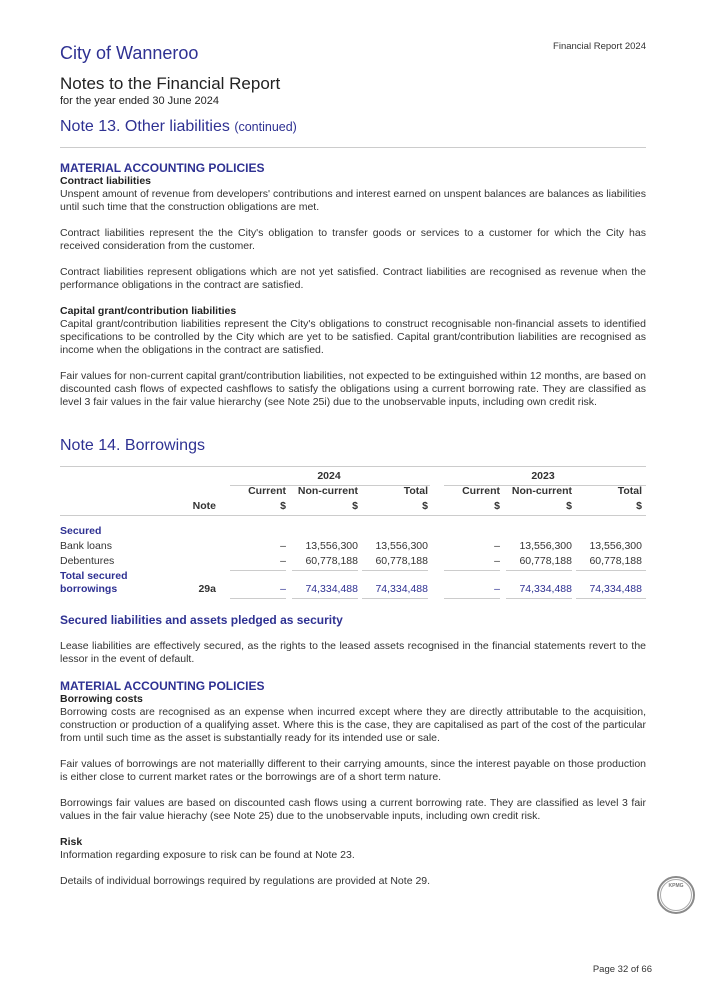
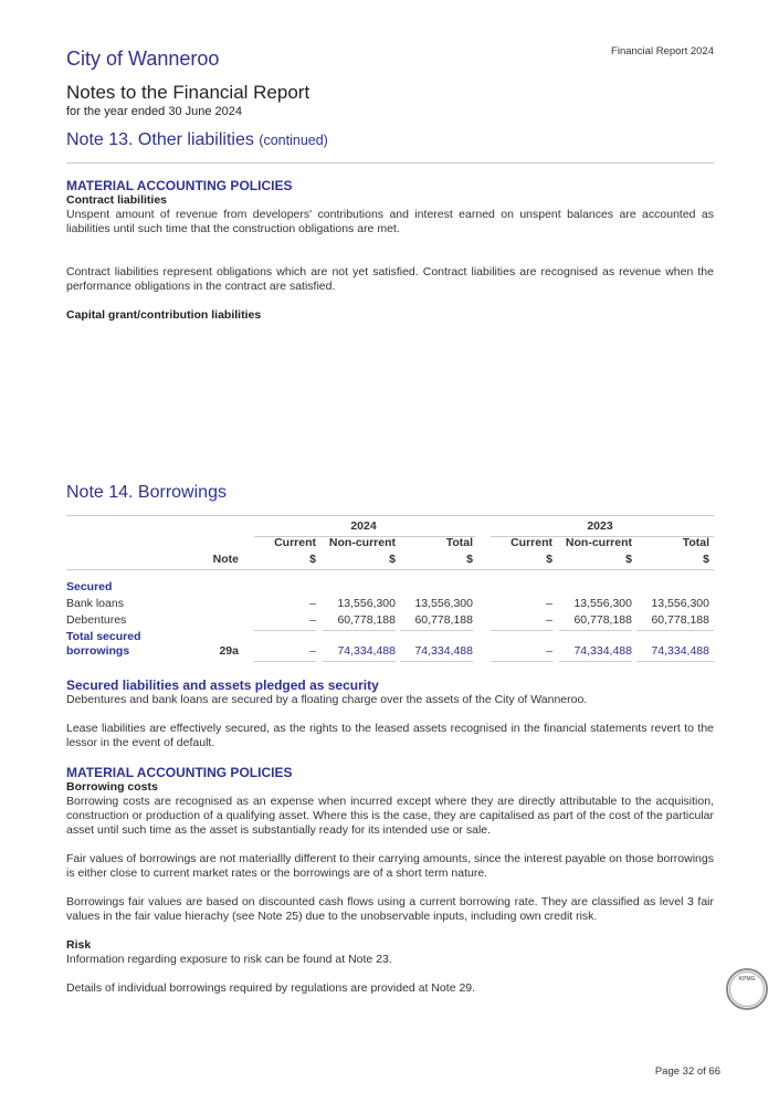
  Financial Report 2024
  City of Wanneroo
  Notes to the Financial Report
  for the year ended 30 June 2024
  Note 13. Other liabilities (continued)
  MATERIAL ACCOUNTING POLICIES
  Contract liabilities
- Unspent amount of revenue from developers' contributions and interest earned on unspent balances are balances as liabilities until such time that the construction obligations are met.
+ Unspent amount of revenue from developers' contributions and interest earned on unspent balances are accounted as liabilities until such time that the construction obligations are met.
- Contract liabilities represent the the City's obligation to transfer goods or services to a customer for which the City has received consideration from the customer.
  Contract liabilities represent obligations which are not yet satisfied. Contract liabilities are recognised as revenue when the performance obligations in the contract are satisfied.
  Capital grant/contribution liabilities
- Capital grant/contribution liabilities represent the City's obligations to construct recognisable non-financial assets to identified specifications to be controlled by the City which are yet to be satisfied. Capital grant/contribution liabilities are recognised as income when the obligations in the contract are satisfied.
- Fair values for non-current capital grant/contribution liabilities, not expected to be extinguished within 12 months, are based on discounted cash flows of expected cashflows to satisfy the obligations using a current borrowing rate. They are classified as level 3 fair values in the fair value hierarchy (see Note 25i) due to the unobservable inputs, including own credit risk.
  Note 14. Borrowings
  2024
  2023
  Current
  Non-current
  Total
  Current
  Non-current
  Total
  Note
  $
  $
  $
  $
  $
  $
  Secured
  Bank loans
  –
  13,556,300
  13,556,300
  –
  13,556,300
  13,556,300
  Debentures
  –
  60,778,188
  60,778,188
  –
  60,778,188
  60,778,188
  Total secured
  borrowings
  29a
  –
  74,334,488
  74,334,488
  –
  74,334,488
  74,334,488
  Secured liabilities and assets pledged as security
+ Debentures and bank loans are secured by a floating charge over the assets of the City of Wanneroo.
  Lease liabilities are effectively secured, as the rights to the leased assets recognised in the financial statements revert to the lessor in the event of default.
  MATERIAL ACCOUNTING POLICIES
  Borrowing costs
- Borrowing costs are recognised as an expense when incurred except where they are directly attributable to the acquisition, construction or production of a qualifying asset. Where this is the case, they are capitalised as part of the cost of the particular from until such time as the asset is substantially ready for its intended use or sale.
+ Borrowing costs are recognised as an expense when incurred except where they are directly attributable to the acquisition, construction or production of a qualifying asset. Where this is the case, they are capitalised as part of the cost of the particular asset until such time as the asset is substantially ready for its intended use or sale.
- Fair values of borrowings are not materiallly different to their carrying amounts, since the interest payable on those production is either close to current market rates or the borrowings are of a short term nature.
+ Fair values of borrowings are not materiallly different to their carrying amounts, since the interest payable on those borrowings is either close to current market rates or the borrowings are of a short term nature.
  Borrowings fair values are based on discounted cash flows using a current borrowing rate. They are classified as level 3 fair values in the fair value hierachy (see Note 25) due to the unobservable inputs, including own credit risk.
  Risk
  Information regarding exposure to risk can be found at Note 23.
  Details of individual borrowings required by regulations are provided at Note 29.
  Page 32 of 66
